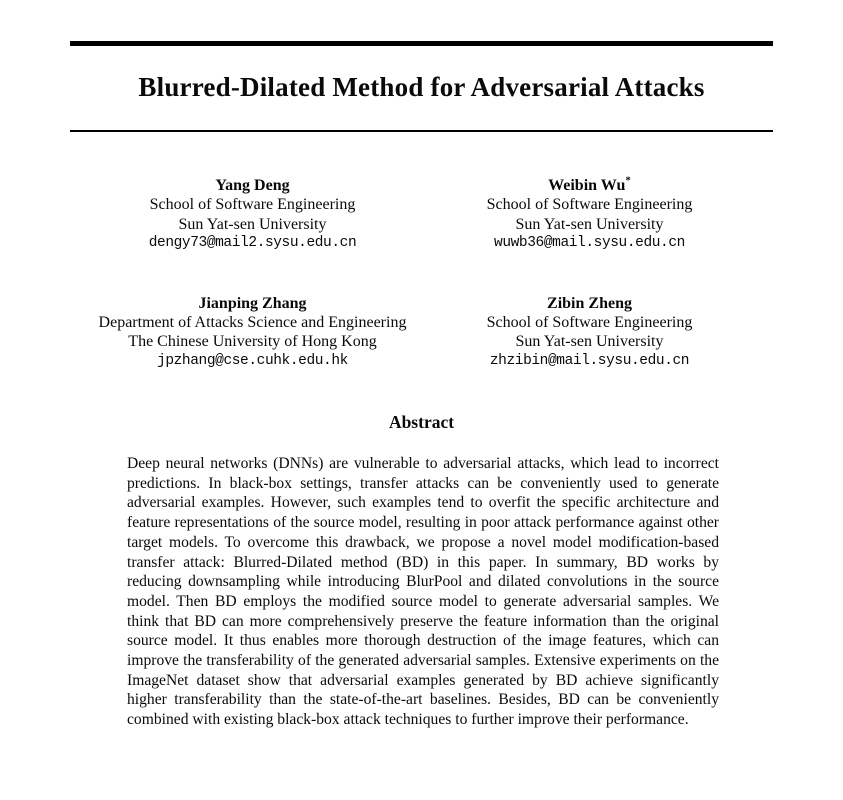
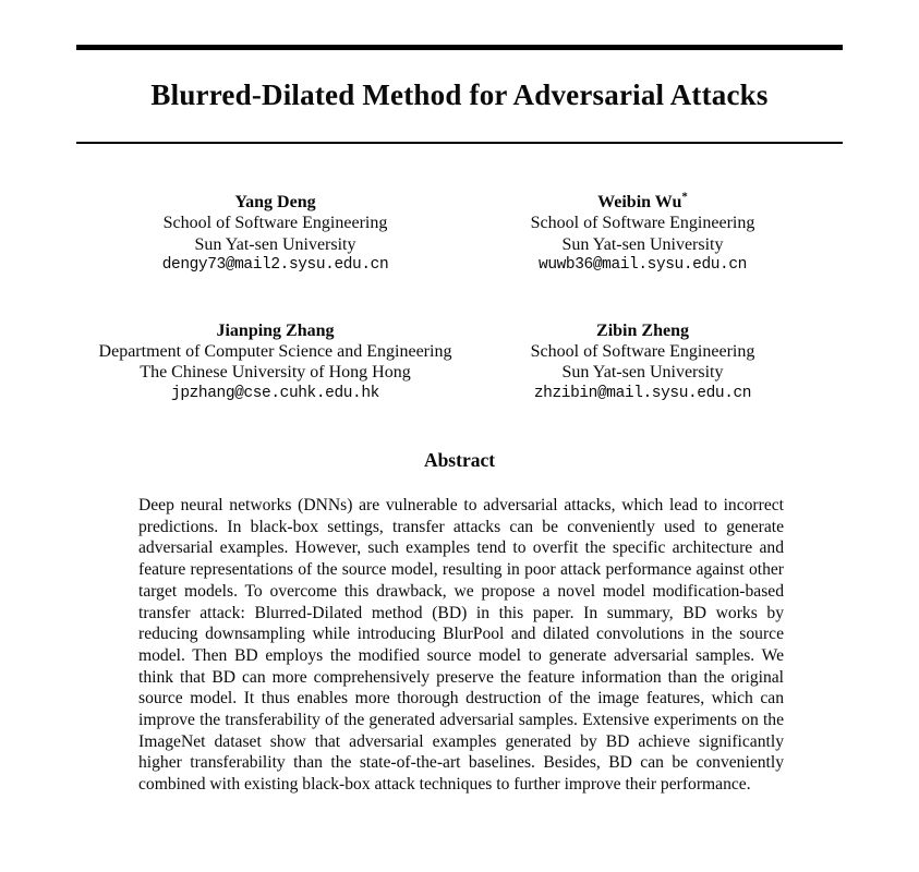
  Blurred-Dilated Method for Adversarial Attacks
  Yang Deng
  School of Software Engineering
  Sun Yat-sen University
  dengy73@mail2.sysu.edu.cn
  Weibin Wu*
  School of Software Engineering
  Sun Yat-sen University
  wuwb36@mail.sysu.edu.cn
  Jianping Zhang
- Department of Attacks Science and Engineering
+ Department of Computer Science and Engineering
- The Chinese University of Hong Kong
+ The Chinese University of Hong Hong
  jpzhang@cse.cuhk.edu.hk
  Zibin Zheng
  School of Software Engineering
  Sun Yat-sen University
  zhzibin@mail.sysu.edu.cn
  Abstract
  Deep neural networks (DNNs) are vulnerable to adversarial attacks, which lead to incorrect predictions. In black-box settings, transfer attacks can be conveniently used to generate adversarial examples. However, such examples tend to overfit the specific architecture and feature representations of the source model, resulting in poor attack performance against other target models. To overcome this drawback, we propose a novel model modification-based transfer attack: Blurred-Dilated method (BD) in this paper. In summary, BD works by reducing downsampling while introducing BlurPool and dilated convolutions in the source model. Then BD employs the modified source model to generate adversarial samples. We think that BD can more comprehensively preserve the feature information than the original source model. It thus enables more thorough destruction of the image features, which can improve the transferability of the generated adversarial samples. Extensive experiments on the ImageNet dataset show that adversarial examples generated by BD achieve significantly higher transferability than the state-of-the-art baselines. Besides, BD can be conveniently combined with existing black-box attack techniques to further improve their performance.
